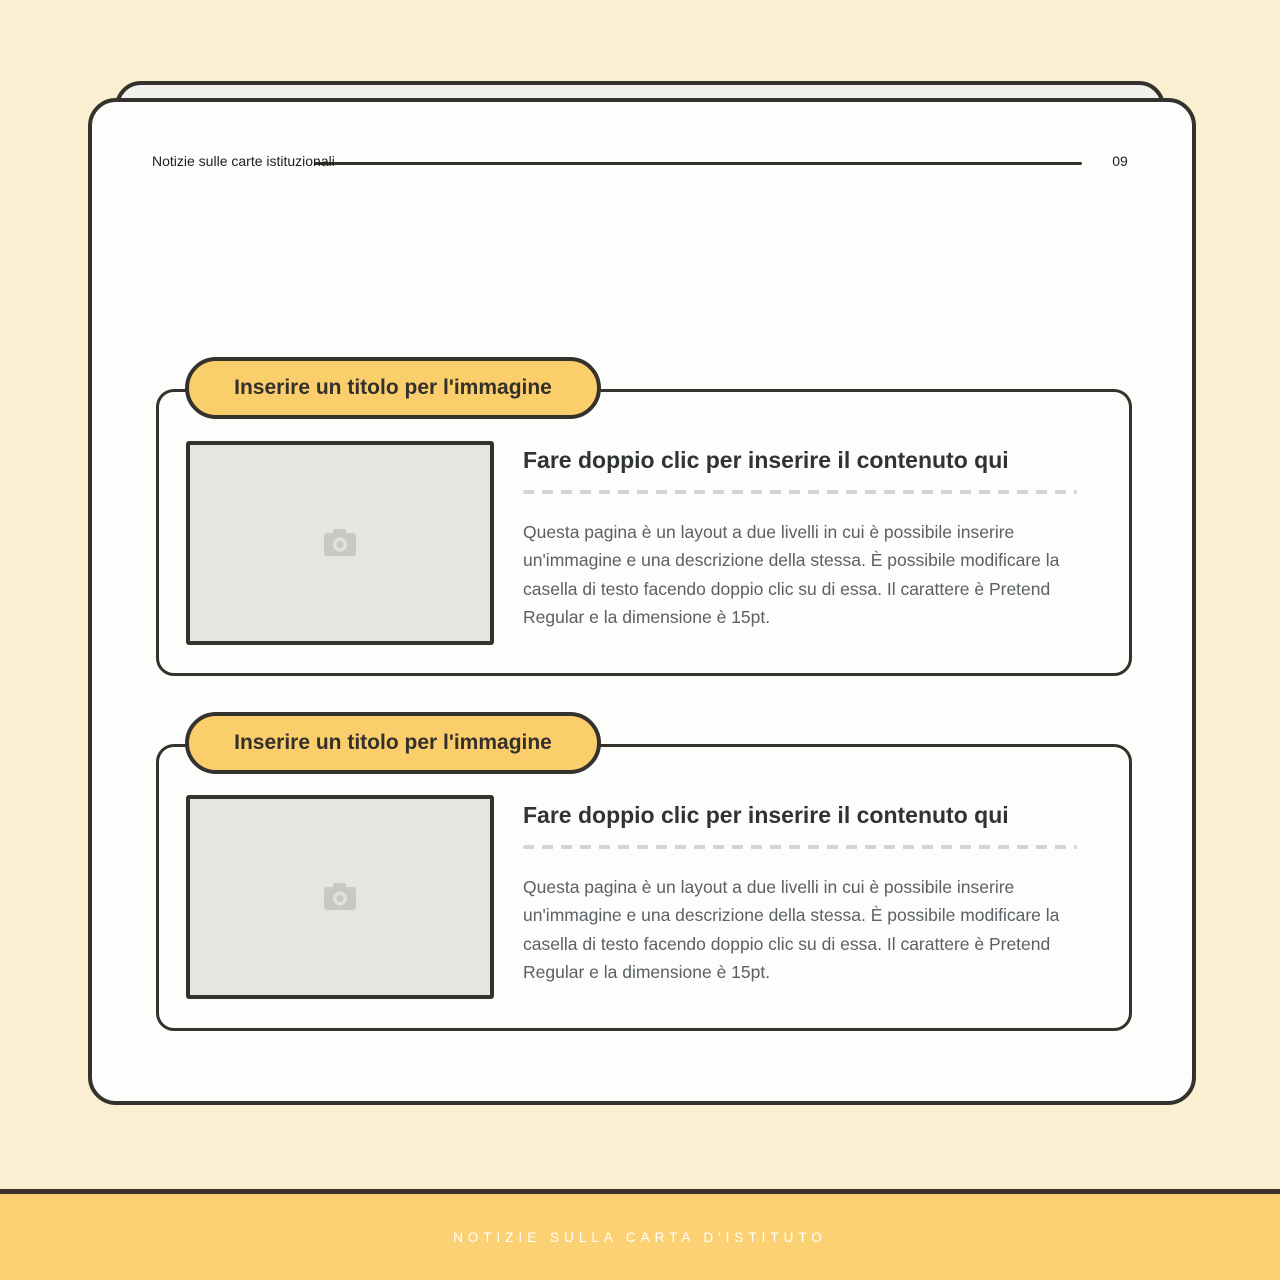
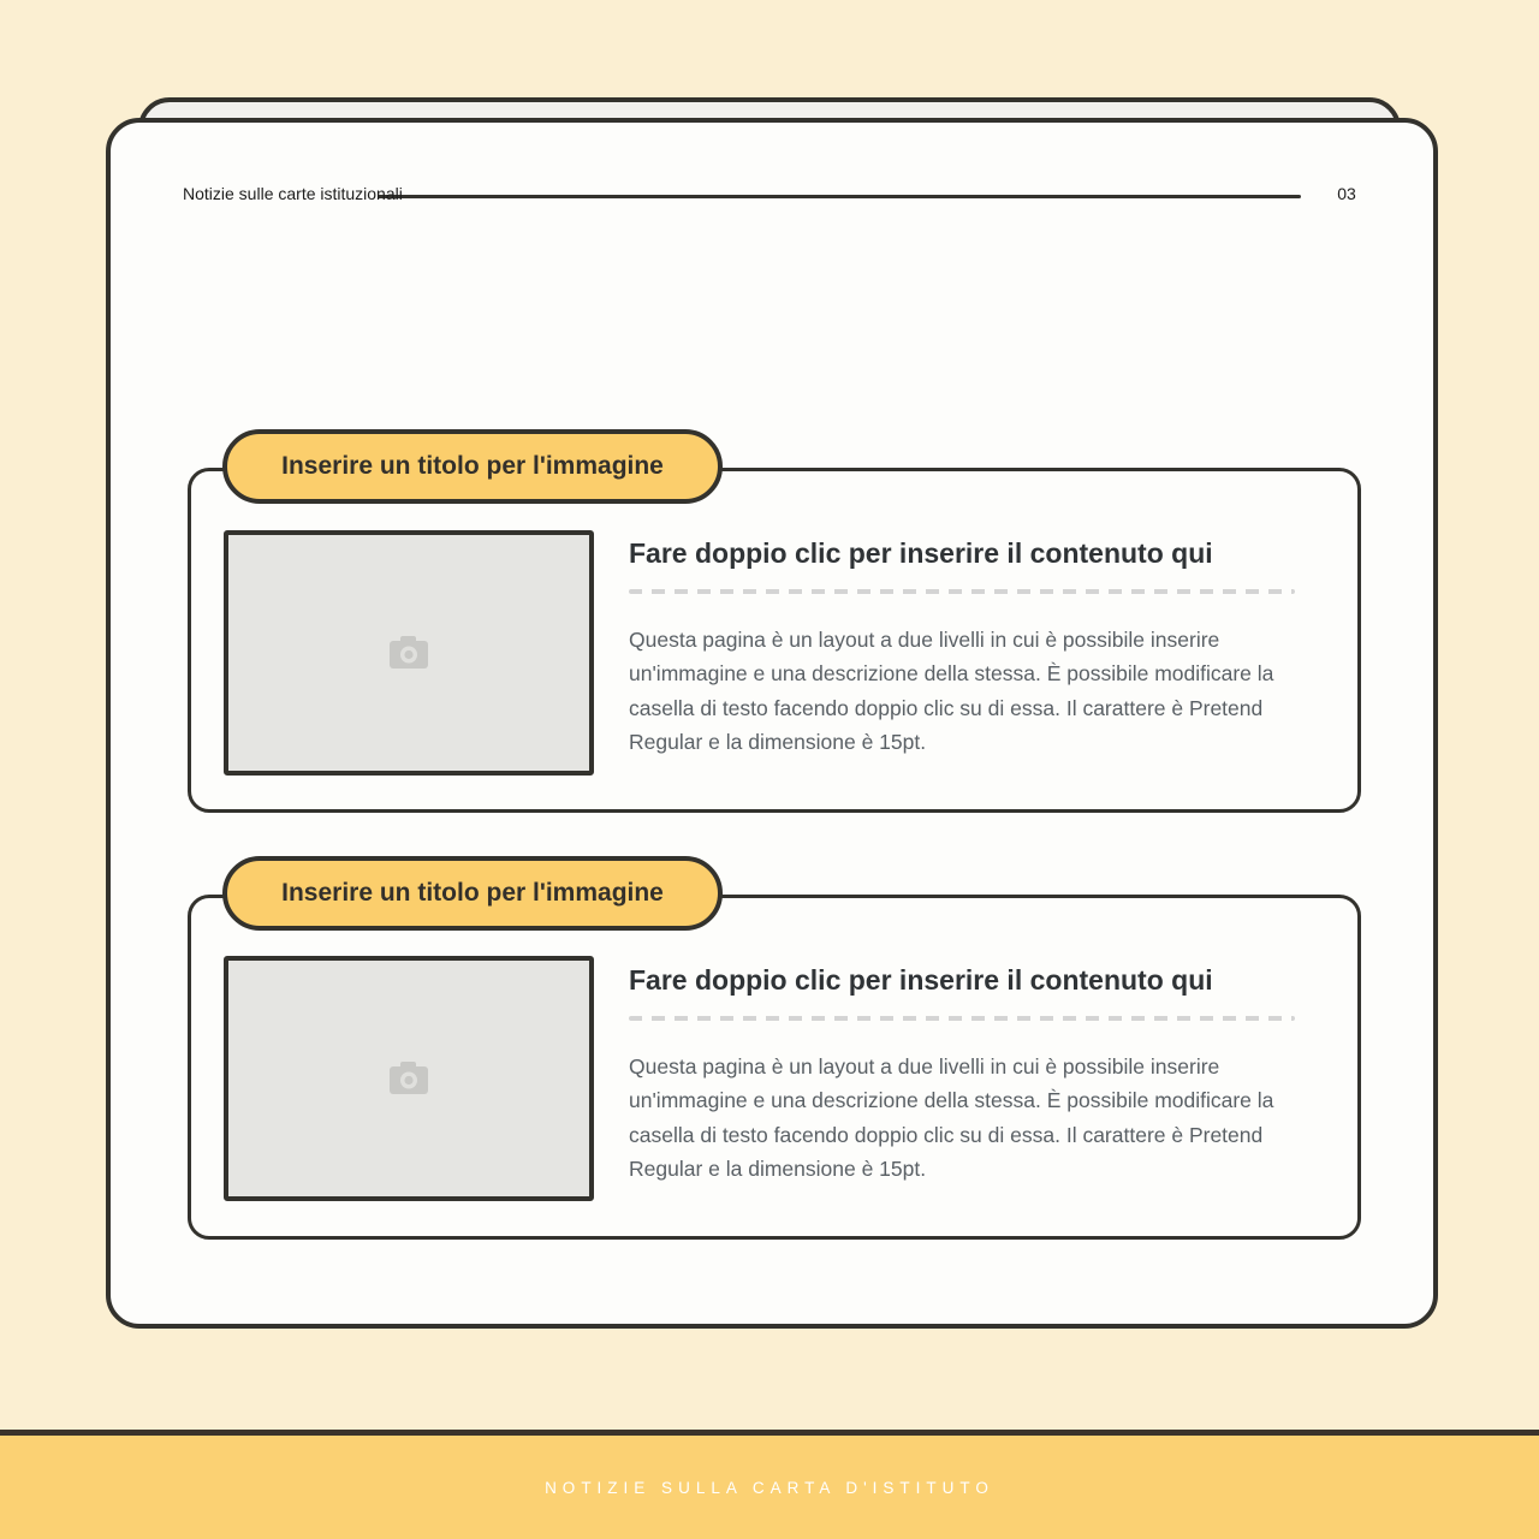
  Notizie sulle carte istituzionali
- 09
+ 03
  Inserire un titolo per l'immagine
  Fare doppio clic per inserire il contenuto qui
  Questa pagina è un layout a due livelli in cui è possibile inserire un'immagine e una descrizione della stessa. È possibile modificare la casella di testo facendo doppio clic su di essa. Il carattere è Pretend Regular e la dimensione è 15pt.
  Inserire un titolo per l'immagine
  Fare doppio clic per inserire il contenuto qui
  Questa pagina è un layout a due livelli in cui è possibile inserire un'immagine e una descrizione della stessa. È possibile modificare la casella di testo facendo doppio clic su di essa. Il carattere è Pretend Regular e la dimensione è 15pt.
  NOTIZIE SULLA CARTA D'ISTITUTO
